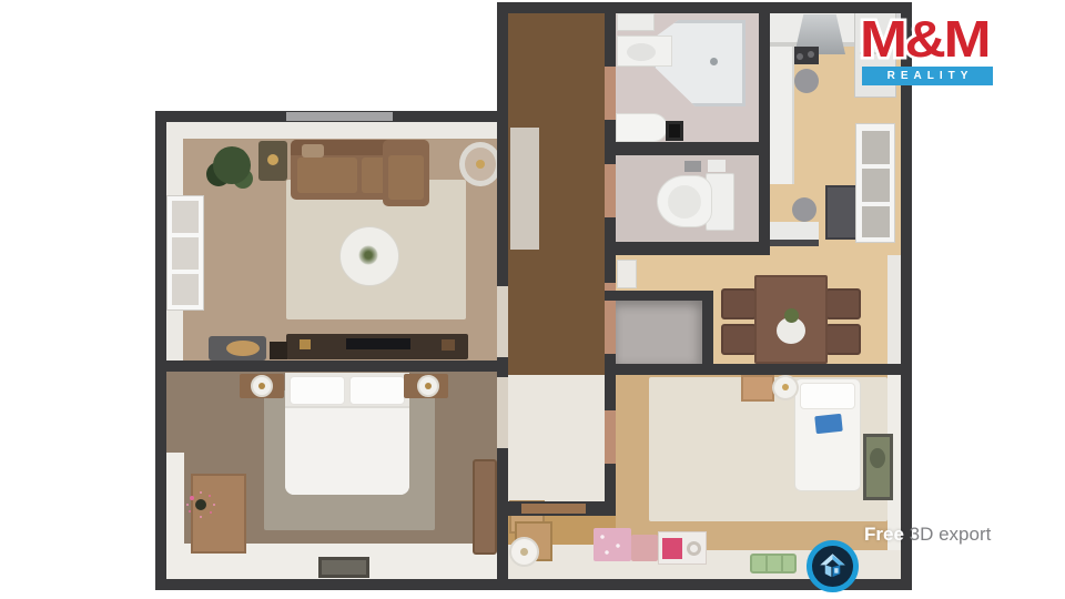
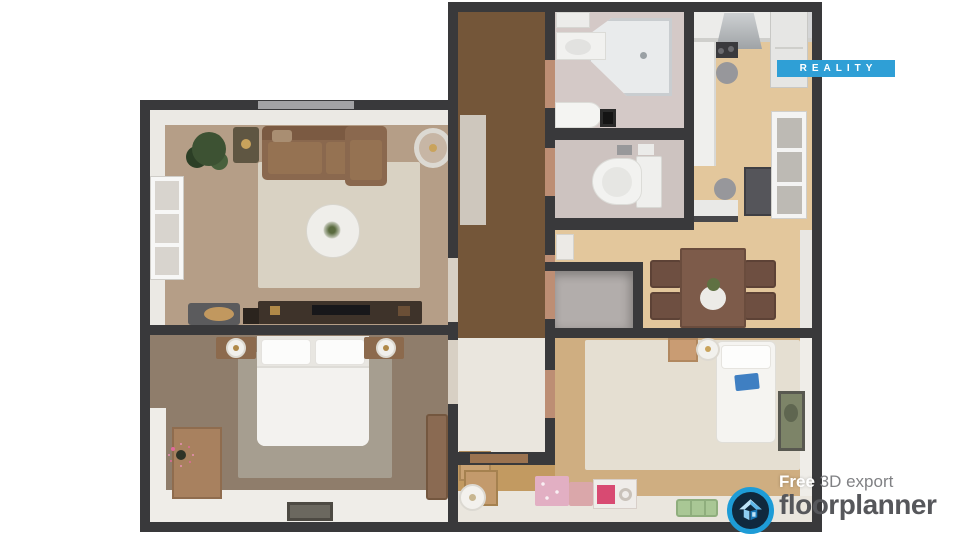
- M&M
  REALITY
  Free 3D export
+ floorplanner
